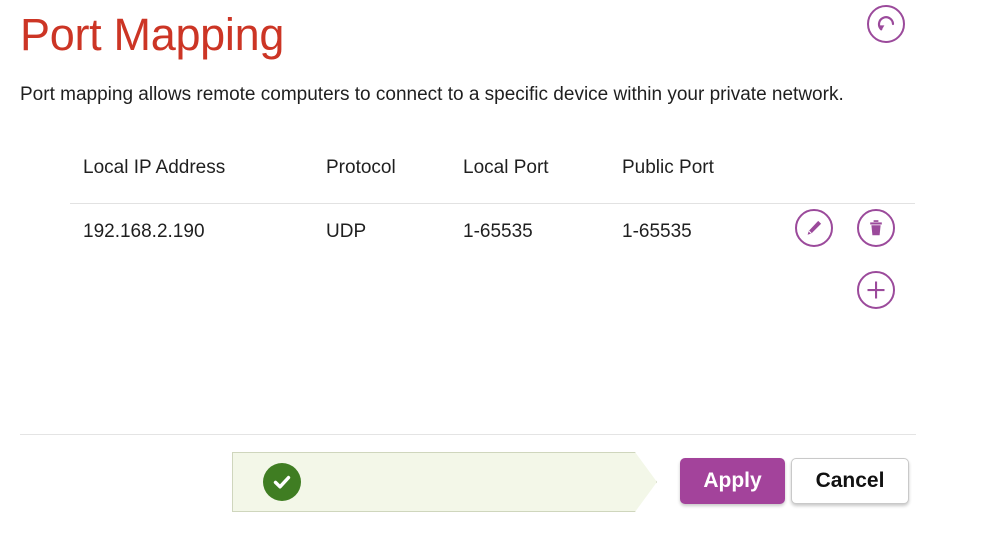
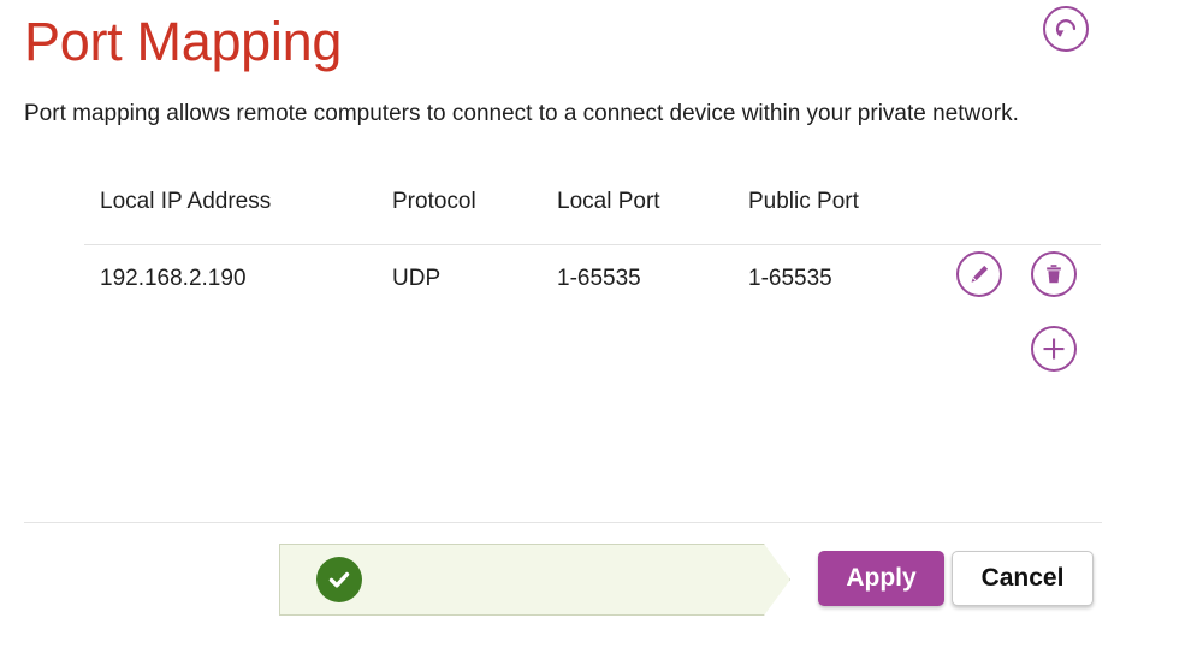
  Port Mapping
- Port mapping allows remote computers to connect to a specific device within your private network.
+ Port mapping allows remote computers to connect to a connect device within your private network.
  Local IP Address
  Protocol
  Local Port
  Public Port
  192.168.2.190
  UDP
  1-65535
  1-65535
  Apply
  Cancel
